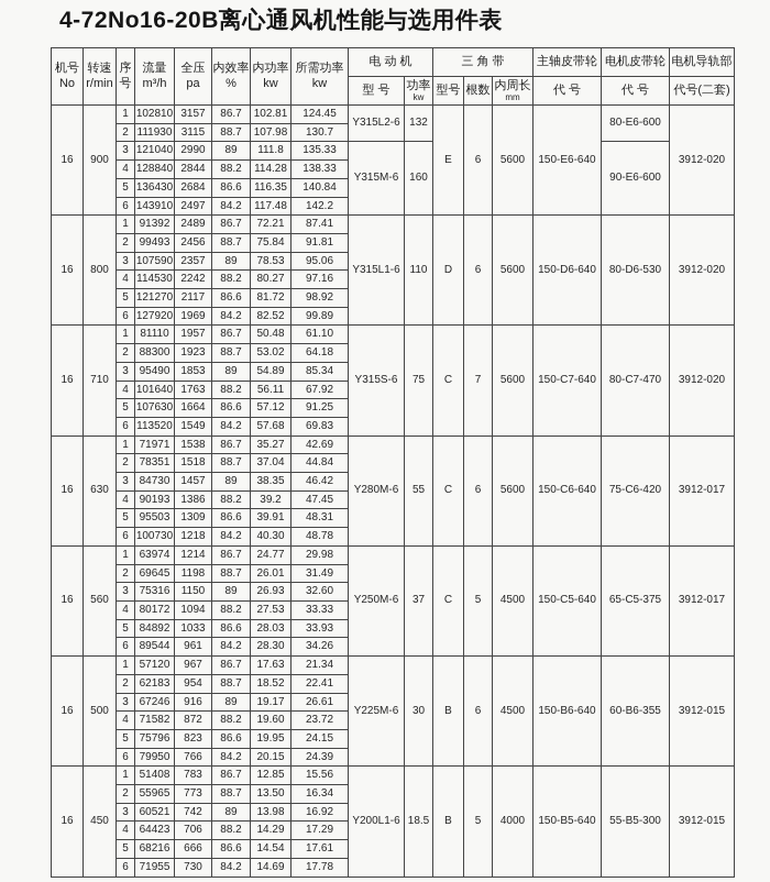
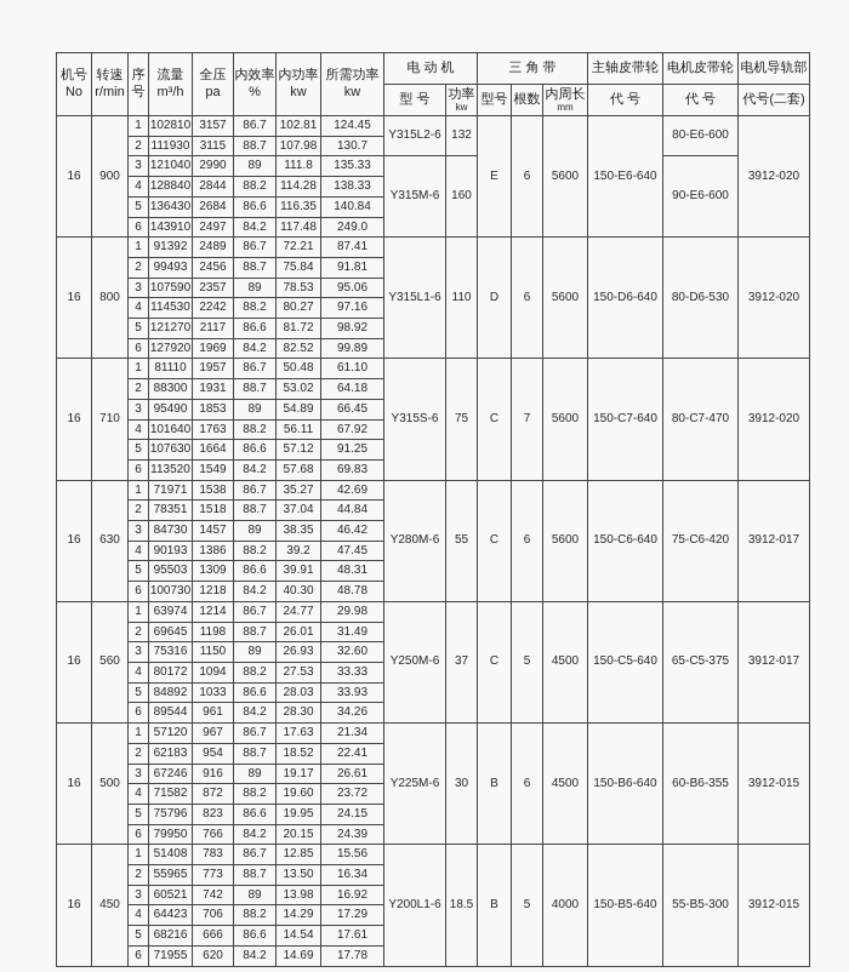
- 4-72No16-20B离心通风机性能与选用件表
  机号 No	转速 r/min	序 号	流量 m³/h	全压 pa	内效率 %	内功率 kw	所需功率 kw	电 动 机	三 角 带	主轴皮带轮	电机皮带轮	电机导轨部
  型 号	功率 kw	型号	根数	内周长 mm	代 号	代 号	代号(二套)
  16	900	1	102810	3157	86.7	102.81	124.45	Y315L2-6	132	E	6	5600	150-E6-640	80-E6-600	3912-020
  2	111930	3115	88.7	107.98	130.7
  3	121040	2990	89	111.8	135.33	Y315M-6	160	90-E6-600
  4	128840	2844	88.2	114.28	138.33
  5	136430	2684	86.6	116.35	140.84
- 6	143910	2497	84.2	117.48	142.2
+ 6	143910	2497	84.2	117.48	249.0
  16	800	1	91392	2489	86.7	72.21	87.41	Y315L1-6	110	D	6	5600	150-D6-640	80-D6-530	3912-020
  2	99493	2456	88.7	75.84	91.81
  3	107590	2357	89	78.53	95.06
  4	114530	2242	88.2	80.27	97.16
  5	121270	2117	86.6	81.72	98.92
  6	127920	1969	84.2	82.52	99.89
  16	710	1	81110	1957	86.7	50.48	61.10	Y315S-6	75	C	7	5600	150-C7-640	80-C7-470	3912-020
- 2	88300	1923	88.7	53.02	64.18
+ 2	88300	1931	88.7	53.02	64.18
- 3	95490	1853	89	54.89	85.34
+ 3	95490	1853	89	54.89	66.45
  4	101640	1763	88.2	56.11	67.92
  5	107630	1664	86.6	57.12	91.25
  6	113520	1549	84.2	57.68	69.83
  16	630	1	71971	1538	86.7	35.27	42.69	Y280M-6	55	C	6	5600	150-C6-640	75-C6-420	3912-017
  2	78351	1518	88.7	37.04	44.84
  3	84730	1457	89	38.35	46.42
  4	90193	1386	88.2	39.2	47.45
  5	95503	1309	86.6	39.91	48.31
  6	100730	1218	84.2	40.30	48.78
  16	560	1	63974	1214	86.7	24.77	29.98	Y250M-6	37	C	5	4500	150-C5-640	65-C5-375	3912-017
  2	69645	1198	88.7	26.01	31.49
  3	75316	1150	89	26.93	32.60
  4	80172	1094	88.2	27.53	33.33
  5	84892	1033	86.6	28.03	33.93
  6	89544	961	84.2	28.30	34.26
  16	500	1	57120	967	86.7	17.63	21.34	Y225M-6	30	B	6	4500	150-B6-640	60-B6-355	3912-015
  2	62183	954	88.7	18.52	22.41
  3	67246	916	89	19.17	26.61
  4	71582	872	88.2	19.60	23.72
  5	75796	823	86.6	19.95	24.15
  6	79950	766	84.2	20.15	24.39
  16	450	1	51408	783	86.7	12.85	15.56	Y200L1-6	18.5	B	5	4000	150-B5-640	55-B5-300	3912-015
  2	55965	773	88.7	13.50	16.34
  3	60521	742	89	13.98	16.92
  4	64423	706	88.2	14.29	17.29
  5	68216	666	86.6	14.54	17.61
- 6	71955	730	84.2	14.69	17.78
+ 6	71955	620	84.2	14.69	17.78
